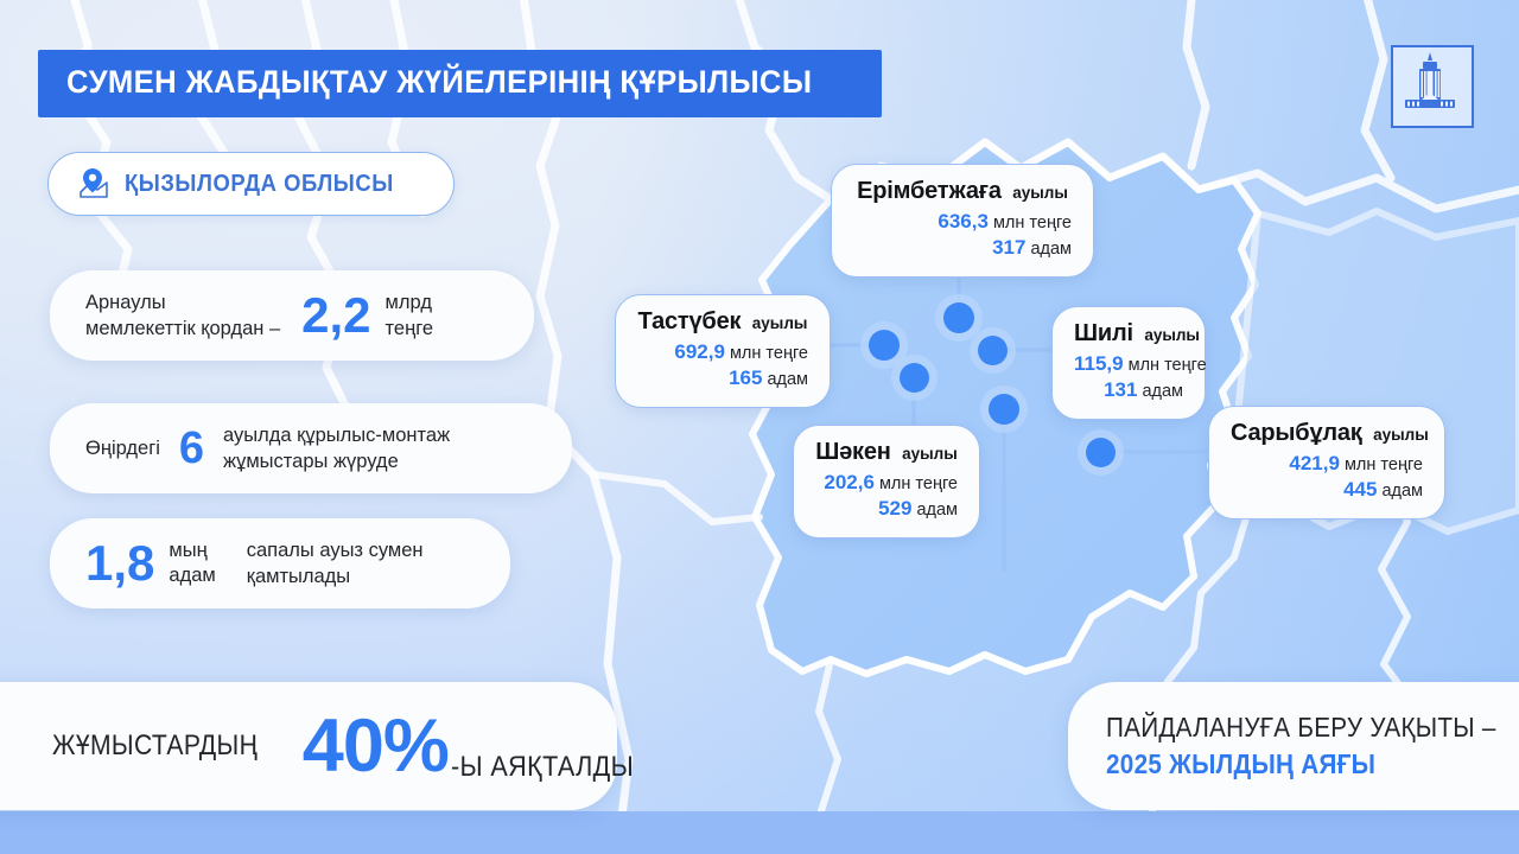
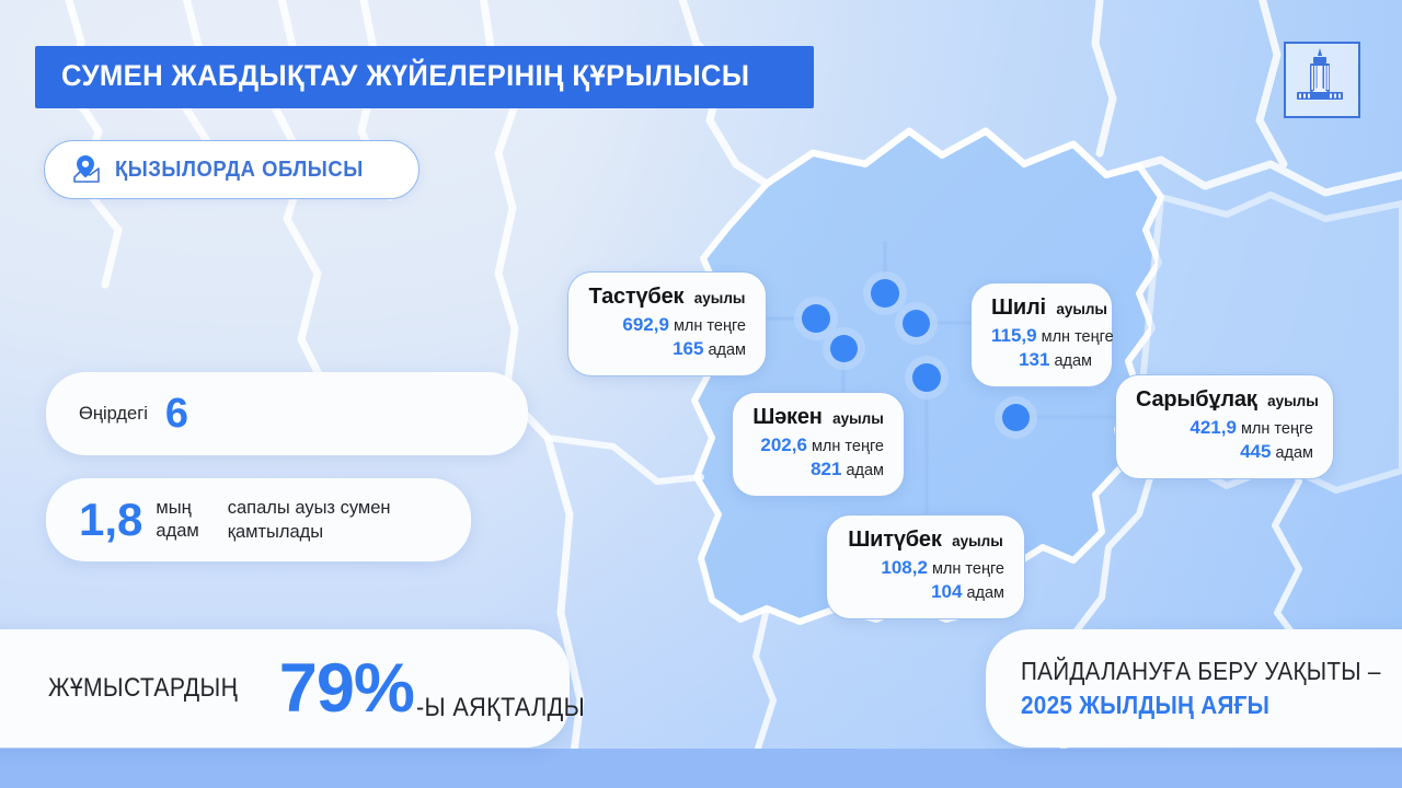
  СУМЕН ЖАБДЫҚТАУ ЖҮЙЕЛЕРІНІҢ ҚҰРЫЛЫСЫ
  ҚЫЗЫЛОРДА ОБЛЫСЫ
- Арнаулы
- мемлекеттік қордан –
- 2,2
- млрд
- теңге
  Өңірдегі
  6
- ауылда құрылыс-монтаж
- жұмыстары жүруде
  1,8
  мың
  адам
  сапалы ауыз сумен
  қамтылады
- Ерімбетжаға ауылы
- 636,3 млн теңге
- 317 адам
  Тастүбек ауылы
  692,9 млн теңге
  165 адам
  Шилі ауылы
  115,9 млн теңге
  131 адам
  Сарыбұлақ ауылы
  421,9 млн теңге
  445 адам
  Шәкен ауылы
  202,6 млн теңге
- 529 адам
+ 821 адам
+ Шитүбек ауылы
+ 108,2 млн теңге
+ 104 адам
  ЖҰМЫСТАРДЫҢ
- 40%
+ 79%
  -Ы АЯҚТАЛДЫ
  ПАЙДАЛАНУҒА БЕРУ УАҚЫТЫ –
  2025 ЖЫЛДЫҢ АЯҒЫ
